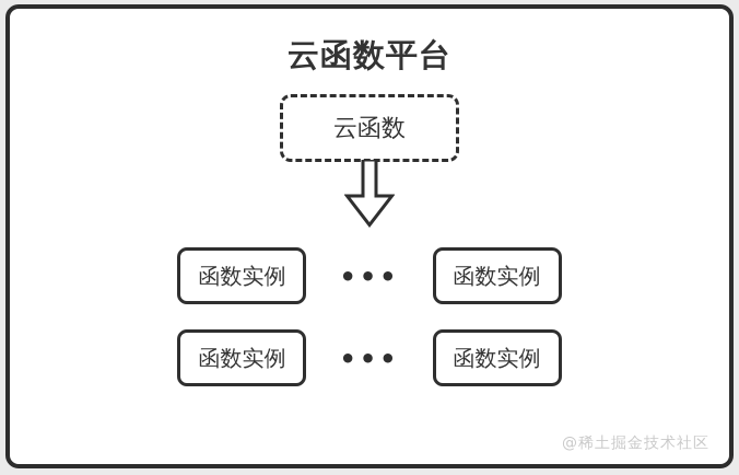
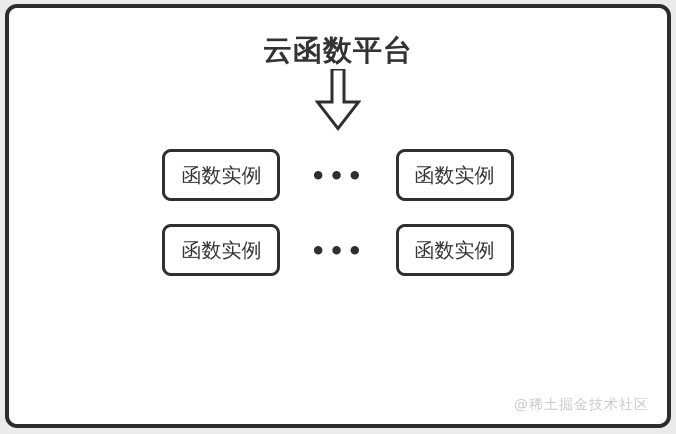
  云函数平台
- 云函数
  函数实例
  •••
  函数实例
  函数实例
  •••
  函数实例
  @稀土掘金技术社区
